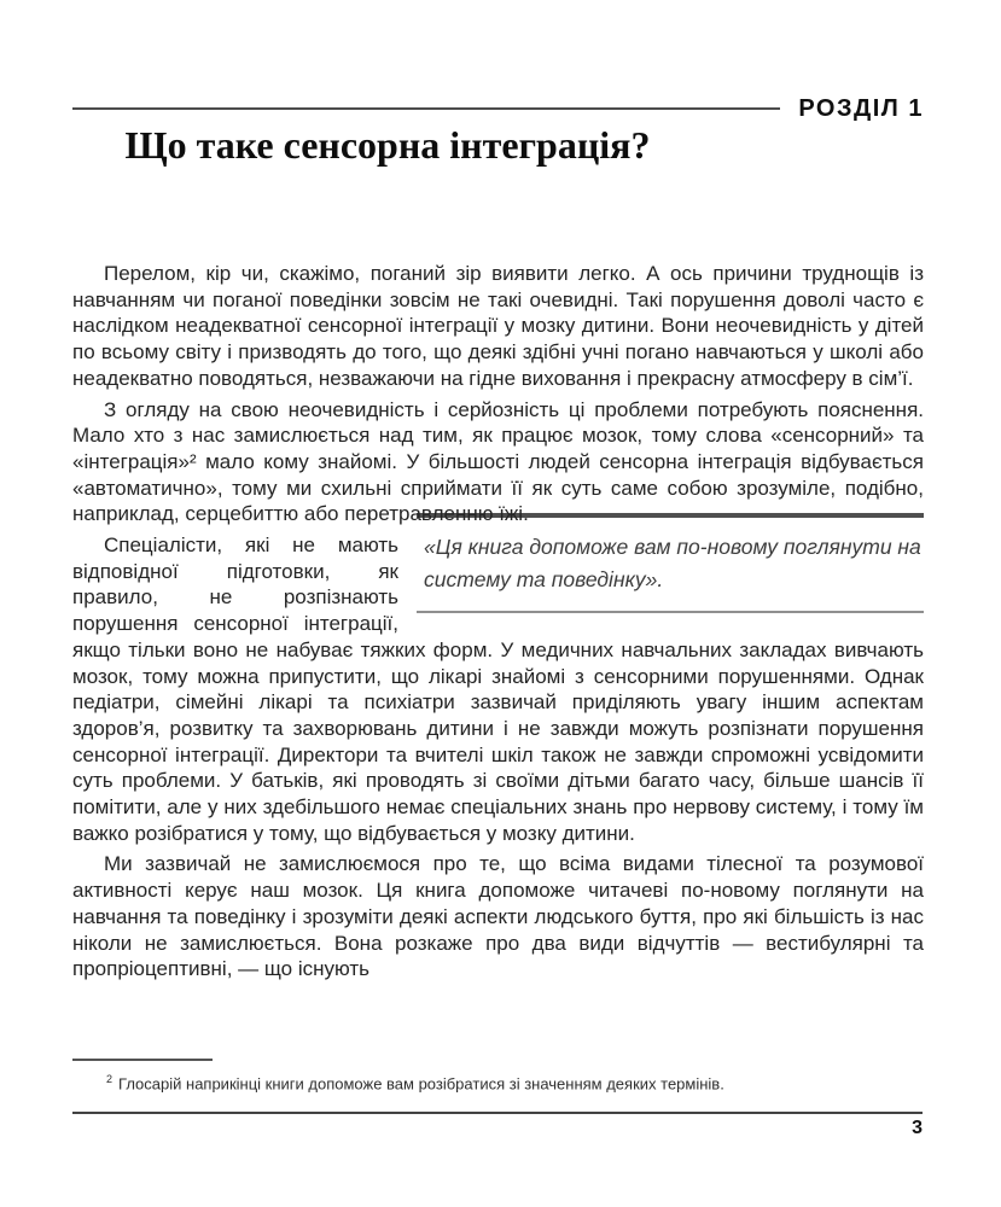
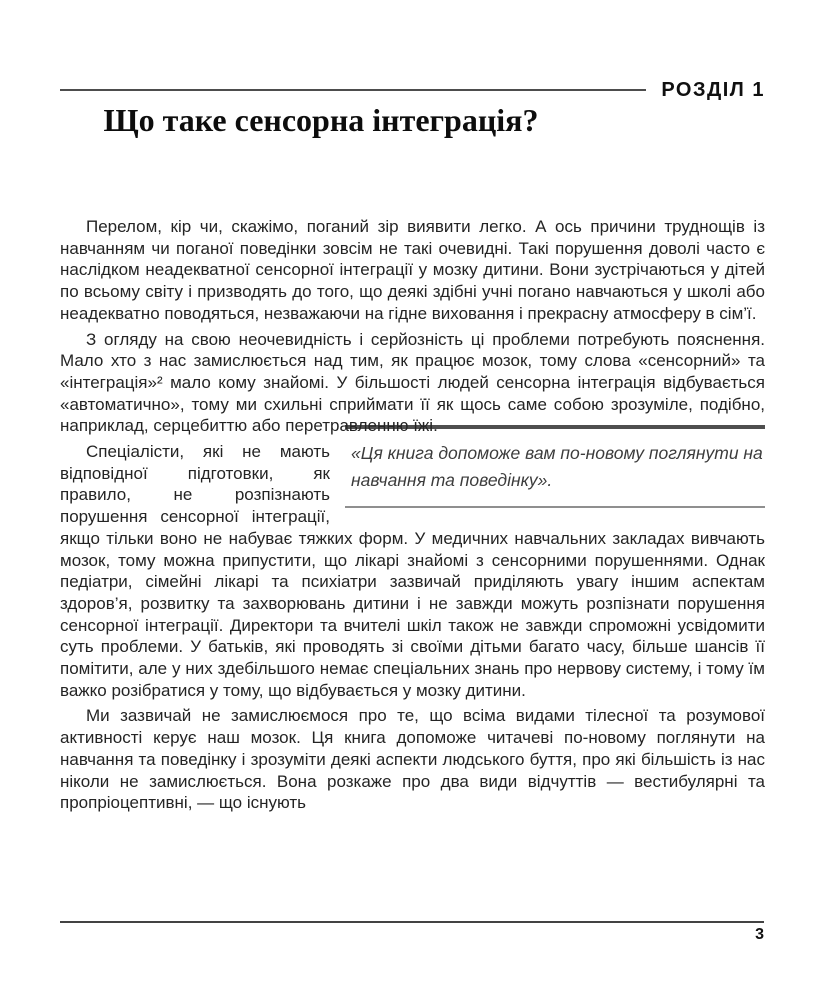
  РОЗДІЛ 1
  Що таке сенсорна інтеграція?
- Перелом, кір чи, скажімо, поганий зір виявити легко. А ось причини труднощів із навчанням чи поганої поведінки зовсім не такі очевидні. Такі порушення доволі часто є наслідком неадекватної сенсорної інтеграції у мозку дитини. Вони неочевидність у дітей по всьому світу і призводять до того, що деякі здібні учні погано навчаються у школі або неадекватно поводяться, незважаючи на гідне виховання і прекрасну атмосферу в сім’ї.
+ Перелом, кір чи, скажімо, поганий зір виявити легко. А ось причини труднощів із навчанням чи поганої поведінки зовсім не такі очевидні. Такі порушення доволі часто є наслідком неадекватної сенсорної інтеграції у мозку дитини. Вони зустрічаються у дітей по всьому світу і призводять до того, що деякі здібні учні погано навчаються у школі або неадекватно поводяться, незважаючи на гідне виховання і прекрасну атмосферу в сім’ї.
- З огляду на свою неочевидність і серйозність ці проблеми потребують пояснення. Мало хто з нас замислюється над тим, як працює мозок, тому слова «сенсорний» та «інтеграція»² мало кому знайомі. У більшості людей сенсорна інтеграція відбувається «автоматично», тому ми схильні сприймати її як суть саме собою зрозуміле, подібно, наприклад, серцебиттю або перетравленню їжі.
+ З огляду на свою неочевидність і серйозність ці проблеми потребують пояснення. Мало хто з нас замислюється над тим, як працює мозок, тому слова «сенсорний» та «інтеграція»² мало кому знайомі. У більшості людей сенсорна інтеграція відбувається «автоматично», тому ми схильні сприймати її як щось саме собою зрозуміле, подібно, наприклад, серцебиттю або перетравленню їжі.
- «Ця книга допоможе вам по-новому поглянути на систему та поведінку».
+ «Ця книга допоможе вам по-новому поглянути на навчання та поведінку».
  Спеціалісти, які не мають відповідної підготовки, як правило, не розпізнають порушення сенсорної інтеграції, якщо тільки воно не набуває тяжких форм. У медичних навчальних закладах вивчають мозок, тому можна припустити, що лікарі знайомі з сенсорними порушеннями. Однак педіатри, сімейні лікарі та психіатри зазвичай приділяють увагу іншим аспектам здоров’я, розвитку та захворювань дитини і не завжди можуть розпізнати порушення сенсорної інтеграції. Директори та вчителі шкіл також не завжди спроможні усвідомити суть проблеми. У батьків, які проводять зі своїми дітьми багато часу, більше шансів її помітити, але у них здебільшого немає спеціальних знань про нервову систему, і тому їм важко розібратися у тому, що відбувається у мозку дитини.
  Ми зазвичай не замислюємося про те, що всіма видами тілесної та розумової активності керує наш мозок. Ця книга допоможе читачеві по-новому поглянути на навчання та поведінку і зрозуміти деякі аспекти людського буття, про які більшість із нас ніколи не замислюється. Вона розкаже про два види відчуттів — вестибулярні та пропріоцептивні, — що існують
- 2 Глосарій наприкінці книги допоможе вам розібратися зі значенням деяких термінів.
  3
